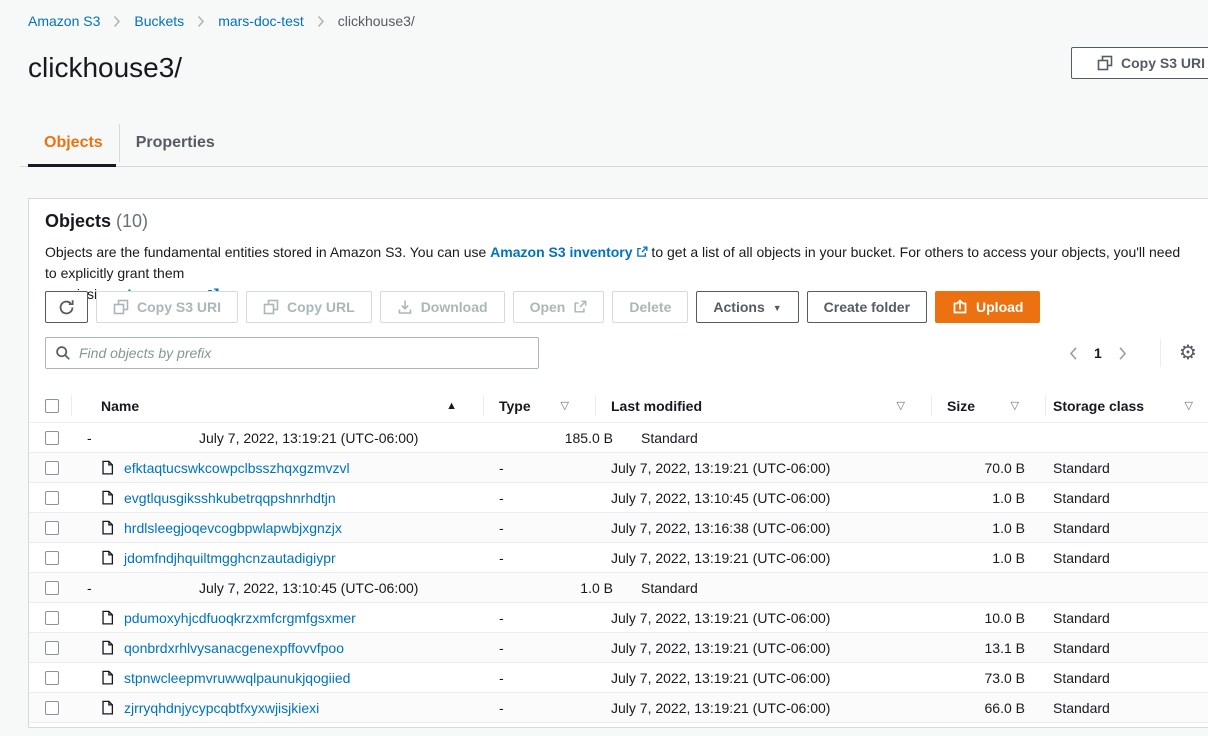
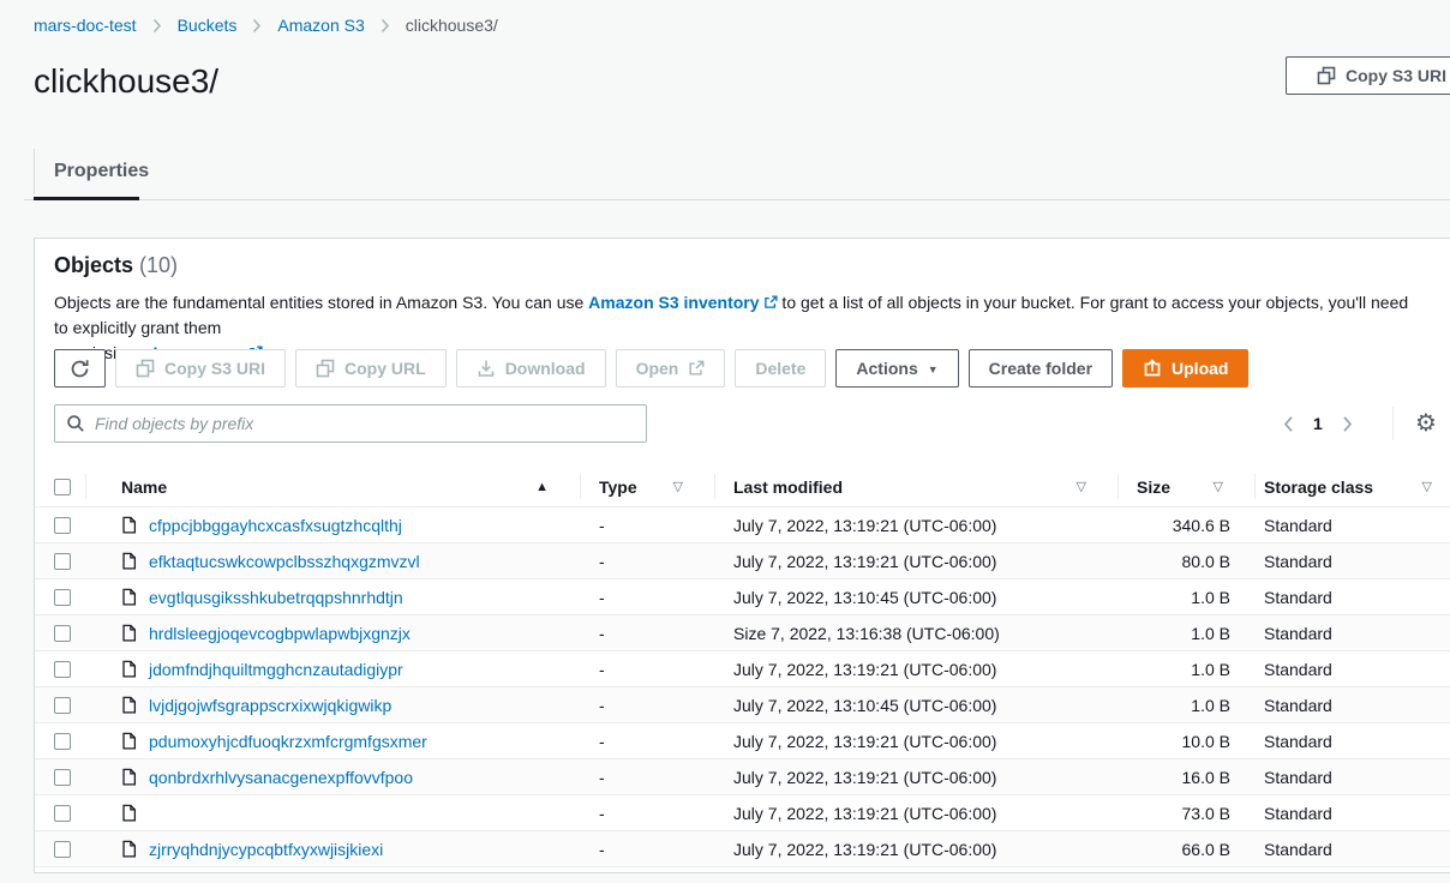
- Amazon S3
+ mars-doc-test
  Buckets
- mars-doc-test
+ Amazon S3
  clickhouse3/
  clickhouse3/
  Copy S3 URI
- Objects
  Properties
  Objects (10)
- Objects are the fundamental entities stored in Amazon S3. You can use Amazon S3 inventory to get a list of all objects in your bucket. For others to access your objects, you'll need to explicitly grant them
+ Objects are the fundamental entities stored in Amazon S3. You can use Amazon S3 inventory to get a list of all objects in your bucket. For grant to access your objects, you'll need to explicitly grant them
  Copy S3 URI
  Copy URL
  Download
  Open
  Delete
  Actions
  ▼
  Create folder
  Upload
  Find objects by prefix
  1
  ⚙
  Name
  ▲
  Type
  ▽
  Last modified
  ▽
  Size
  ▽
  Storage class
  ▽
+ cfppcjbbggayhcxcasfxsugtzhcqlthj
  -
  July 7, 2022, 13:19:21 (UTC-06:00)
- 185.0 B
+ 340.6 B
  Standard
  efktaqtucswkcowpclbsszhqxgzmvzvl
  -
  July 7, 2022, 13:19:21 (UTC-06:00)
- 70.0 B
+ 80.0 B
  Standard
  evgtlqusgiksshkubetrqqpshnrhdtjn
  -
  July 7, 2022, 13:10:45 (UTC-06:00)
  1.0 B
  Standard
  hrdlsleegjoqevcogbpwlapwbjxgnzjx
  -
- July 7, 2022, 13:16:38 (UTC-06:00)
+ Size 7, 2022, 13:16:38 (UTC-06:00)
  1.0 B
  Standard
  jdomfndjhquiltmgghcnzautadigiypr
  -
  July 7, 2022, 13:19:21 (UTC-06:00)
  1.0 B
  Standard
+ lvjdjgojwfsgrappscrxixwjqkigwikp
  -
  July 7, 2022, 13:10:45 (UTC-06:00)
  1.0 B
  Standard
  pdumoxyhjcdfuoqkrzxmfcrgmfgsxmer
  -
  July 7, 2022, 13:19:21 (UTC-06:00)
  10.0 B
  Standard
  qonbrdxrhlvysanacgenexpffovvfpoo
  -
  July 7, 2022, 13:19:21 (UTC-06:00)
- 13.1 B
+ 16.0 B
  Standard
- stpnwcleepmvruwwqlpaunukjqogiied
  -
  July 7, 2022, 13:19:21 (UTC-06:00)
  73.0 B
  Standard
  zjrryqhdnjycypcqbtfxyxwjisjkiexi
  -
  July 7, 2022, 13:19:21 (UTC-06:00)
  66.0 B
  Standard
